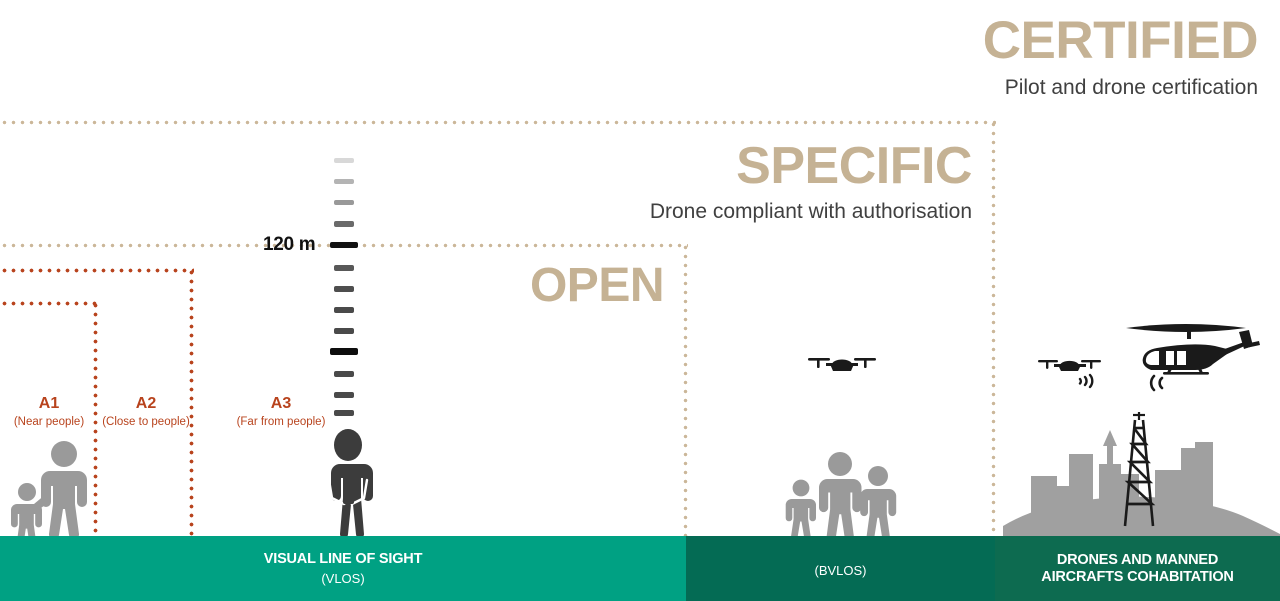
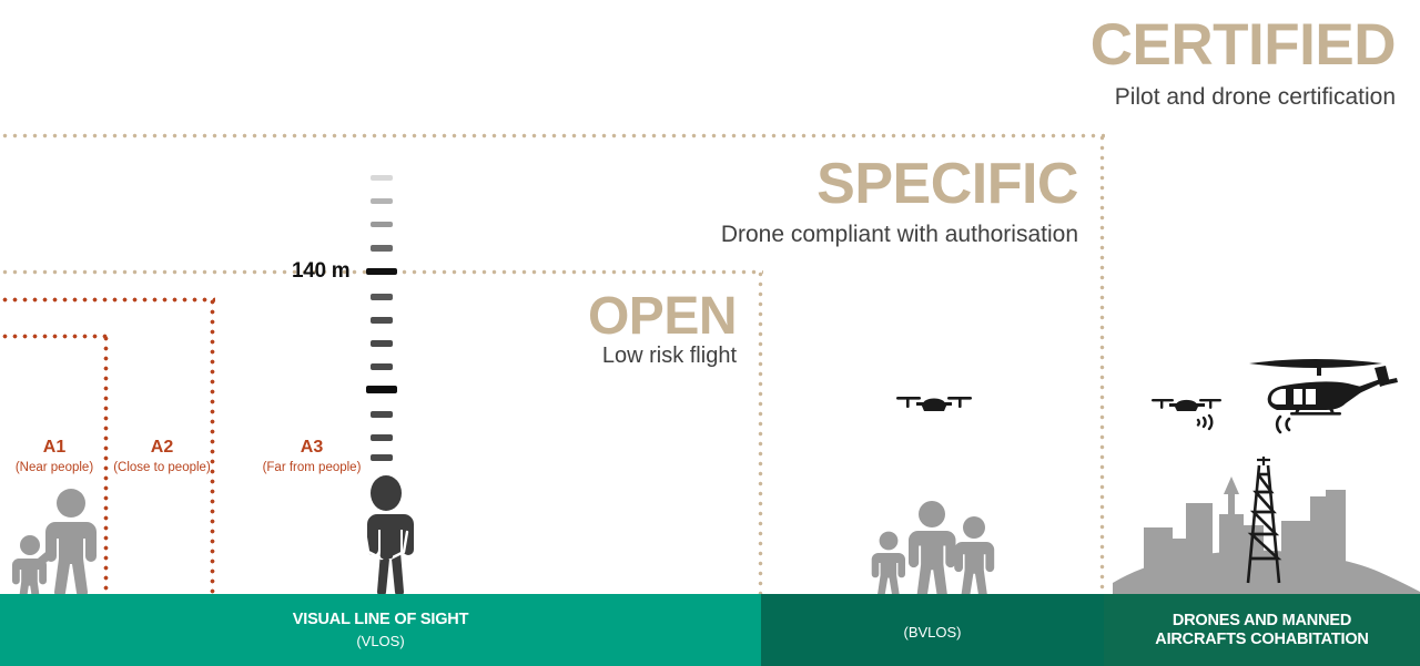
  CERTIFIED
  Pilot and drone certification
  SPECIFIC
  Drone compliant with authorisation
  OPEN
+ Low risk flight
- 120 m
+ 140 m
  A1
  (Near people)
  A2
  (Close to people)
  A3
  (Far from people)
  VISUAL LINE OF SIGHT
  (VLOS)
  (BVLOS)
  DRONES AND MANNED
  AIRCRAFTS COHABITATION
